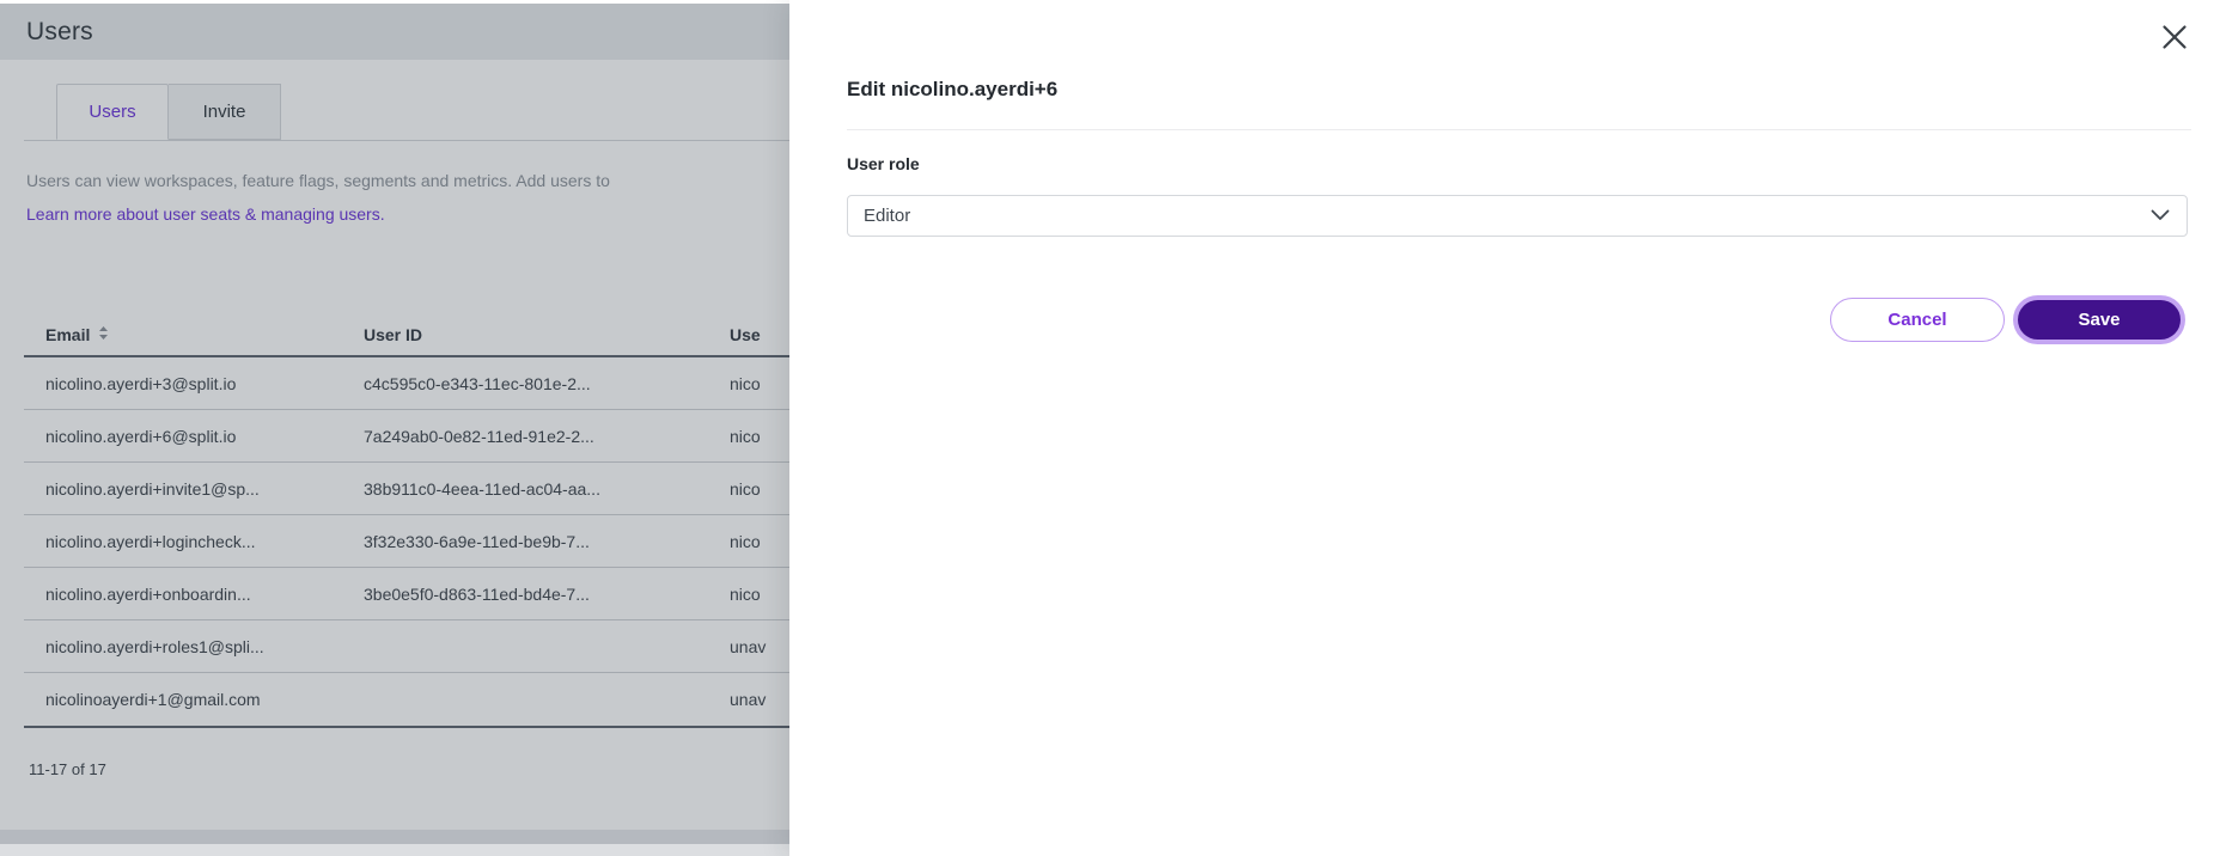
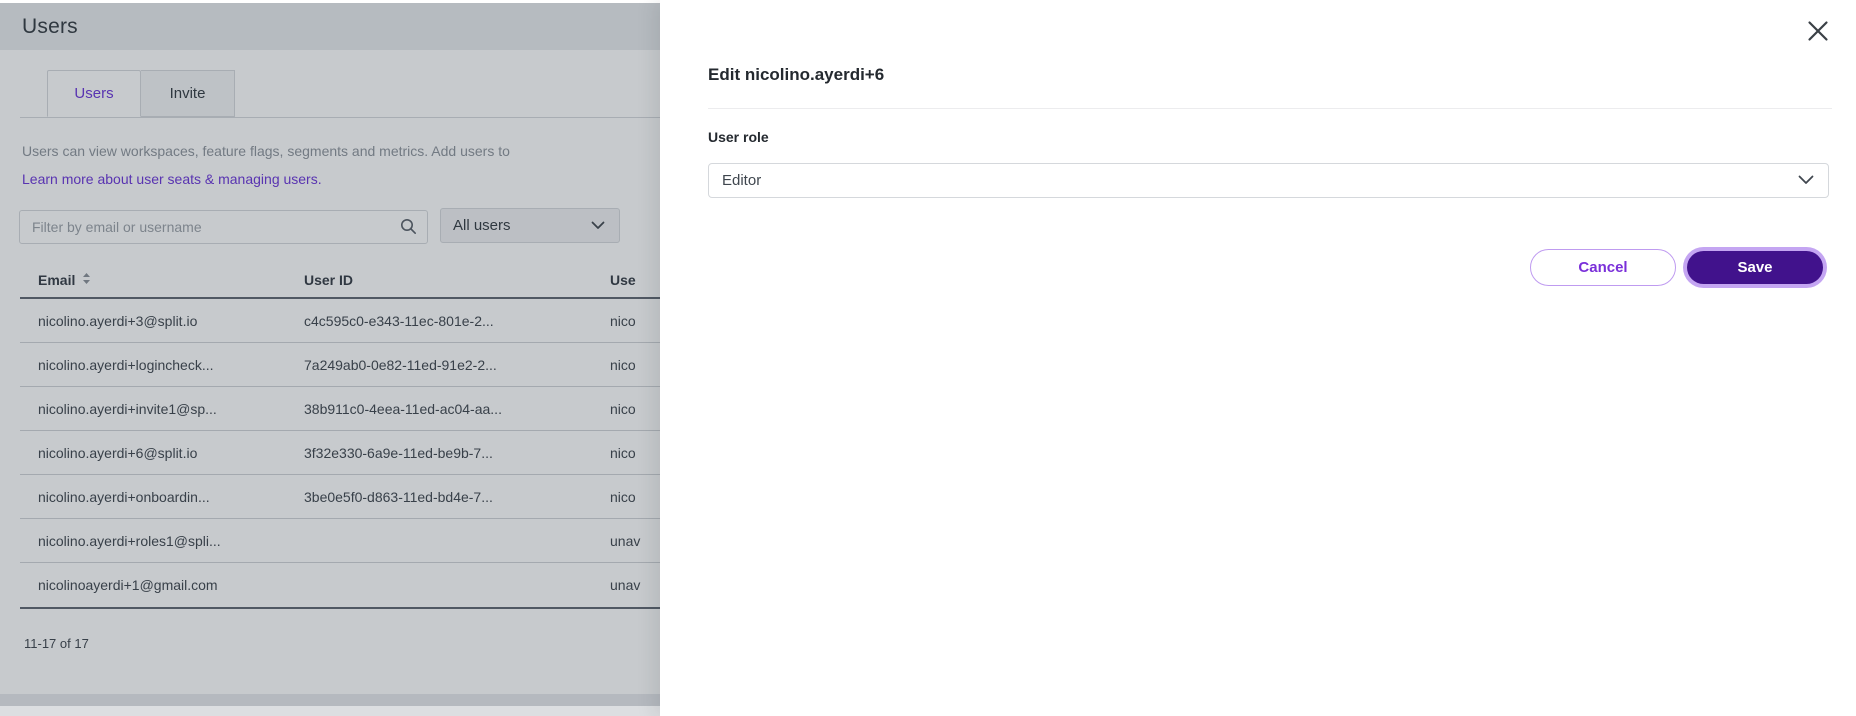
  Users
  Users
  Invite
  Users can view workspaces, feature flags, segments and metrics. Add users to
  Learn more about user seats & managing users.
+ Filter by email or username
+ All users
  Email
  User ID
  Use
  nicolino.ayerdi+3@split.io
  c4c595c0-e343-11ec-801e-2...
  nico
- nicolino.ayerdi+6@split.io
+ nicolino.ayerdi+logincheck...
  7a249ab0-0e82-11ed-91e2-2...
  nico
  nicolino.ayerdi+invite1@sp...
  38b911c0-4eea-11ed-ac04-aa...
  nico
- nicolino.ayerdi+logincheck...
+ nicolino.ayerdi+6@split.io
  3f32e330-6a9e-11ed-be9b-7...
  nico
  nicolino.ayerdi+onboardin...
  3be0e5f0-d863-11ed-bd4e-7...
  nico
  nicolino.ayerdi+roles1@spli...
  unav
  nicolinoayerdi+1@gmail.com
  unav
  11-17 of 17
  Edit nicolino.ayerdi+6
  User role
  Editor
  Cancel
  Save
